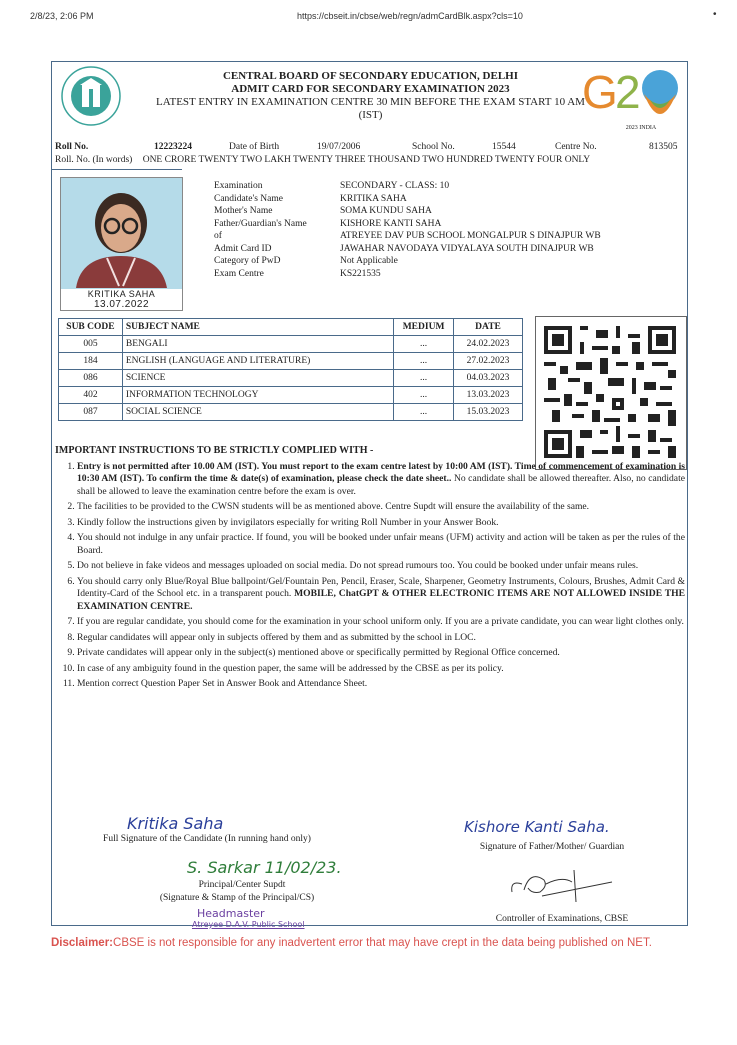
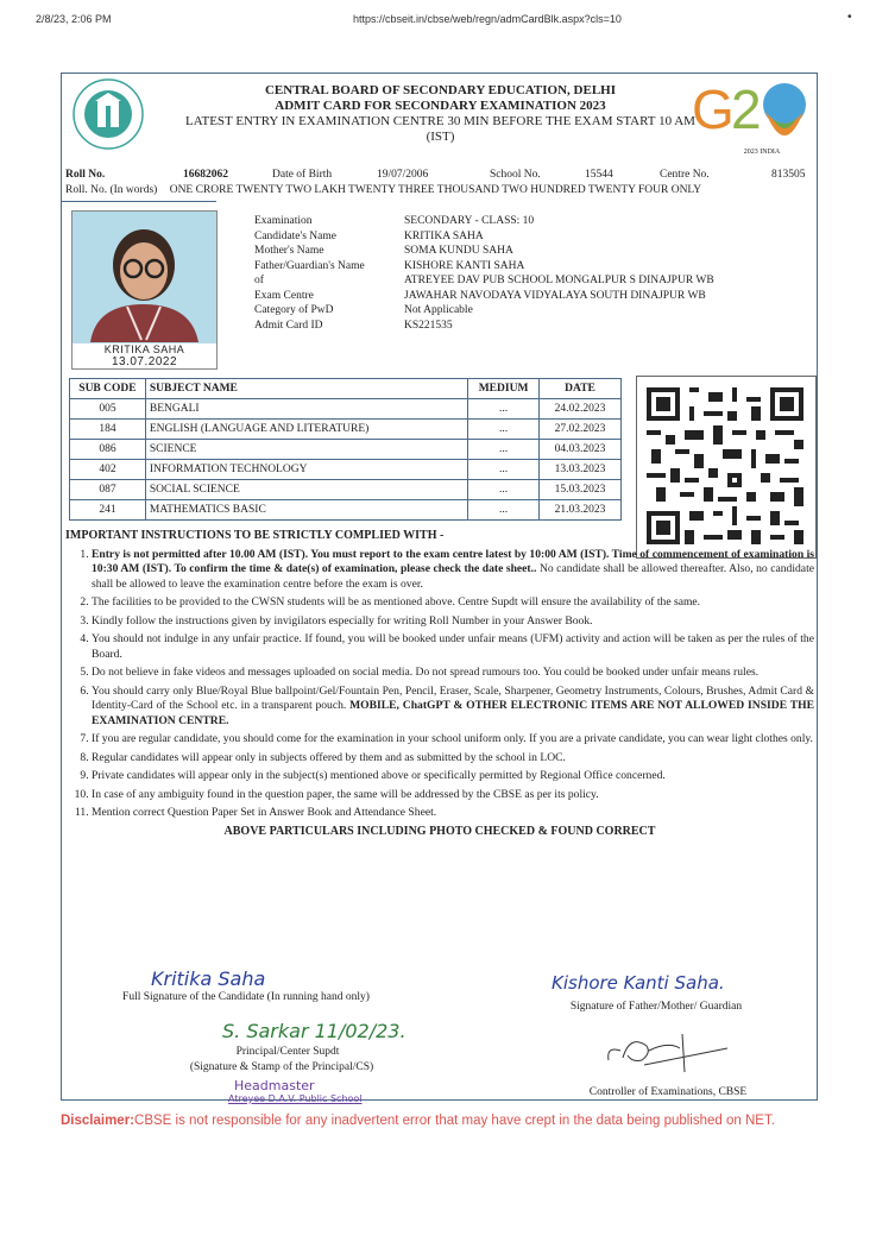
  2/8/23, 2:06 PM
  https://cbseit.in/cbse/web/regn/admCardBlk.aspx?cls=10
  •
  CENTRAL BOARD OF SECONDARY EDUCATION, DELHI
  ADMIT CARD FOR SECONDARY EXAMINATION 2023
  LATEST ENTRY IN EXAMINATION CENTRE 30 MIN BEFORE THE EXAM START 10 AM
  (IST)
  G
  2
  Roll No.
- 12223224
+ 16682062
  Date of Birth
  19/07/2006
  School No.
  15544
  Centre No.
  813505
  Roll. No. (In words) ONE CRORE TWENTY TWO LAKH TWENTY THREE THOUSAND TWO HUNDRED TWENTY FOUR ONLY
  KRITIKA SAHA
  13.07.2022
  Examination
  SECONDARY - CLASS: 10
  Candidate's Name
  KRITIKA SAHA
  Mother's Name
  SOMA KUNDU SAHA
  Father/Guardian's Name
  KISHORE KANTI SAHA
  of
  ATREYEE DAV PUB SCHOOL MONGALPUR S DINAJPUR WB
- Admit Card ID
+ Exam Centre
  JAWAHAR NAVODAYA VIDYALAYA SOUTH DINAJPUR WB
  Category of PwD
  Not Applicable
- Exam Centre
+ Admit Card ID
  KS221535
  SUB CODE	SUBJECT NAME	MEDIUM	DATE
  005	BENGALI	...	24.02.2023
  184	ENGLISH (LANGUAGE AND LITERATURE)	...	27.02.2023
  086	SCIENCE	...	04.03.2023
  402	INFORMATION TECHNOLOGY	...	13.03.2023
  087	SOCIAL SCIENCE	...	15.03.2023
+ 241	MATHEMATICS BASIC	...	21.03.2023
  IMPORTANT INSTRUCTIONS TO BE STRICTLY COMPLIED WITH -
  Entry is not permitted after 10.00 AM (IST). You must report to the exam centre latest by 10:00 AM (IST). Time of commencement of examination is 10:30 AM (IST). To confirm the time & date(s) of examination, please check the date sheet.. No candidate shall be allowed thereafter. Also, no candidate shall be allowed to leave the examination centre before the exam is over.
  The facilities to be provided to the CWSN students will be as mentioned above. Centre Supdt will ensure the availability of the same.
  Kindly follow the instructions given by invigilators especially for writing Roll Number in your Answer Book.
  You should not indulge in any unfair practice. If found, you will be booked under unfair means (UFM) activity and action will be taken as per the rules of the Board.
  Do not believe in fake videos and messages uploaded on social media. Do not spread rumours too. You could be booked under unfair means rules.
  You should carry only Blue/Royal Blue ballpoint/Gel/Fountain Pen, Pencil, Eraser, Scale, Sharpener, Geometry Instruments, Colours, Brushes, Admit Card & Identity-Card of the School etc. in a transparent pouch. MOBILE, ChatGPT & OTHER ELECTRONIC ITEMS ARE NOT ALLOWED INSIDE THE EXAMINATION CENTRE.
  If you are regular candidate, you should come for the examination in your school uniform only. If you are a private candidate, you can wear light clothes only.
  Regular candidates will appear only in subjects offered by them and as submitted by the school in LOC.
  Private candidates will appear only in the subject(s) mentioned above or specifically permitted by Regional Office concerned.
  In case of any ambiguity found in the question paper, the same will be addressed by the CBSE as per its policy.
  Mention correct Question Paper Set in Answer Book and Attendance Sheet.
+ ABOVE PARTICULARS INCLUDING PHOTO CHECKED & FOUND CORRECT
  Kritika Saha
  Full Signature of the Candidate (In running hand only)
  Kishore Kanti Saha.
  Signature of Father/Mother/ Guardian
  S. Sarkar 11/02/23.
  Principal/Center Supdt
  (Signature & Stamp of the Principal/CS)
  Headmaster
  Atreyee D.A.V. Public School
  Controller of Examinations, CBSE
  Disclaimer:CBSE is not responsible for any inadvertent error that may have crept in the data being published on NET.
